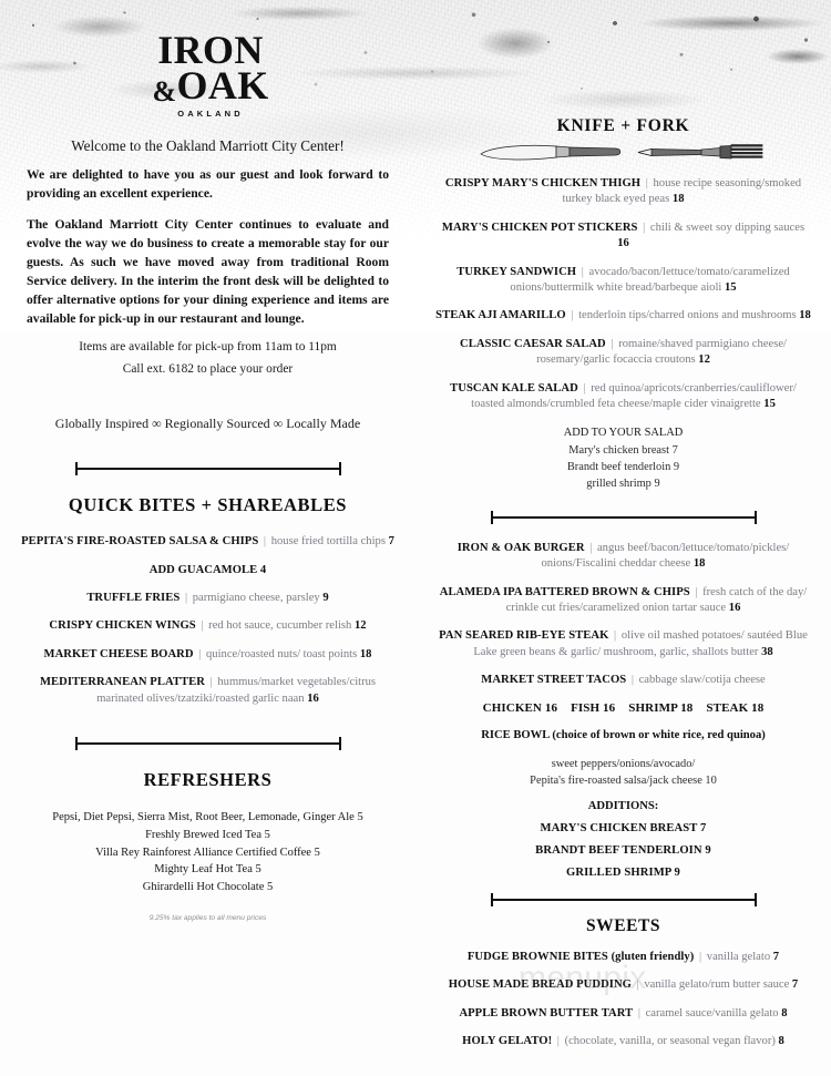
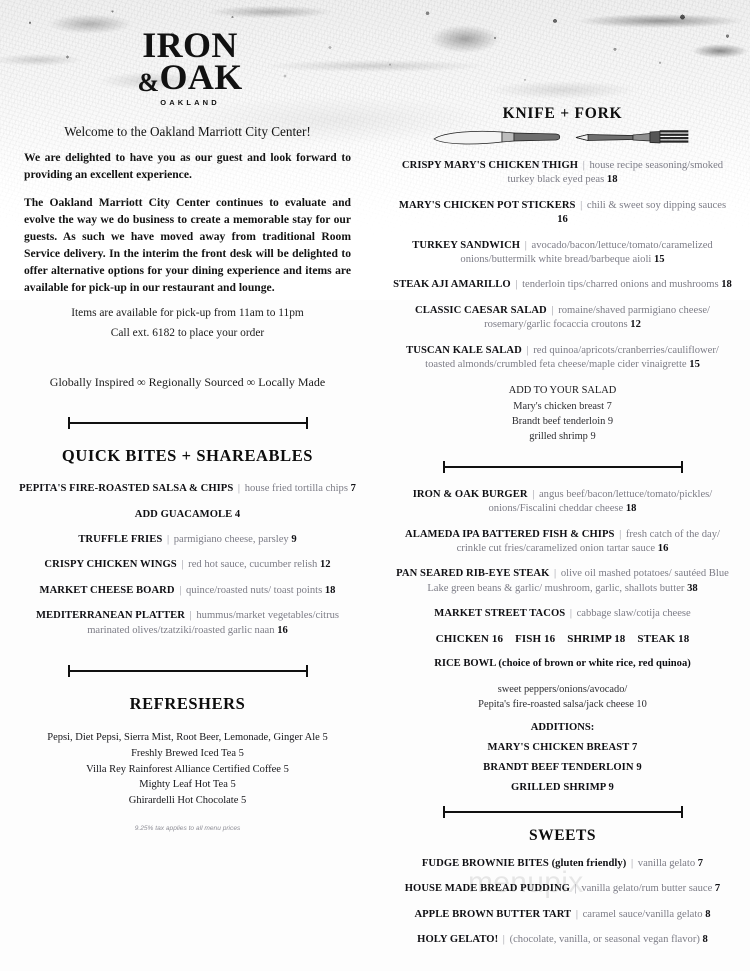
  IRON
  &OAK
  OAKLAND
  Welcome to the Oakland Marriott City Center!
  We are delighted to have you as our guest and look forward to providing an excellent experience.
  The Oakland Marriott City Center continues to evaluate and evolve the way we do business to create a memorable stay for our guests. As such we have moved away from traditional Room Service delivery. In the interim the front desk will be delighted to offer alternative options for your dining experience and items are available for pick-up in our restaurant and lounge.
  Items are available for pick-up from 11am to 11pm
  Call ext. 6182 to place your order
  Globally Inspired ∞ Regionally Sourced ∞ Locally Made
  QUICK BITES + SHAREABLES
  PEPITA'S FIRE-ROASTED SALSA & CHIPS | house fried tortilla chips 7
  ADD GUACAMOLE 4
  TRUFFLE FRIES | parmigiano cheese, parsley 9
  CRISPY CHICKEN WINGS | red hot sauce, cucumber relish 12
  MARKET CHEESE BOARD | quince/roasted nuts/ toast points 18
  MEDITERRANEAN PLATTER | hummus/market vegetables/citrus marinated olives/tzatziki/roasted garlic naan 16
  REFRESHERS
  Pepsi, Diet Pepsi, Sierra Mist, Root Beer, Lemonade, Ginger Ale 5
  Freshly Brewed Iced Tea 5
  Villa Rey Rainforest Alliance Certified Coffee 5
  Mighty Leaf Hot Tea 5
  Ghirardelli Hot Chocolate 5
  KNIFE + FORK
  CRISPY MARY'S CHICKEN THIGH | house recipe seasoning/smoked turkey black eyed peas 18
  MARY'S CHICKEN POT STICKERS | chili & sweet soy dipping sauces 16
  TURKEY SANDWICH | avocado/bacon/lettuce/tomato/caramelized onions/buttermilk white bread/barbeque aioli 15
  STEAK AJI AMARILLO | tenderloin tips/charred onions and mushrooms 18
  CLASSIC CAESAR SALAD | romaine/shaved parmigiano cheese/ rosemary/garlic focaccia croutons 12
  TUSCAN KALE SALAD | red quinoa/apricots/cranberries/cauliflower/ toasted almonds/crumbled feta cheese/maple cider vinaigrette 15
  ADD TO YOUR SALAD
  Mary's chicken breast 7
  Brandt beef tenderloin 9
  grilled shrimp 9
  IRON & OAK BURGER | angus beef/bacon/lettuce/tomato/pickles/ onions/Fiscalini cheddar cheese 18
- ALAMEDA IPA BATTERED BROWN & CHIPS | fresh catch of the day/ crinkle cut fries/caramelized onion tartar sauce 16
+ ALAMEDA IPA BATTERED FISH & CHIPS | fresh catch of the day/ crinkle cut fries/caramelized onion tartar sauce 16
  PAN SEARED RIB-EYE STEAK | olive oil mashed potatoes/ sautéed Blue Lake green beans & garlic/ mushroom, garlic, shallots butter 38
  MARKET STREET TACOS | cabbage slaw/cotija cheese
  CHICKEN 16 FISH 16 SHRIMP 18 STEAK 18
  RICE BOWL (choice of brown or white rice, red quinoa)
  sweet peppers/onions/avocado/
  Pepita's fire-roasted salsa/jack cheese 10
  ADDITIONS:
  MARY'S CHICKEN BREAST 7
  BRANDT BEEF TENDERLOIN 9
  GRILLED SHRIMP 9
  SWEETS
  FUDGE BROWNIE BITES (gluten friendly) | vanilla gelato 7
  HOUSE MADE BREAD PUDDING | vanilla gelato/rum butter sauce 7
  APPLE BROWN BUTTER TART | caramel sauce/vanilla gelato 8
  HOLY GELATO! | (chocolate, vanilla, or seasonal vegan flavor) 8
  menupix
